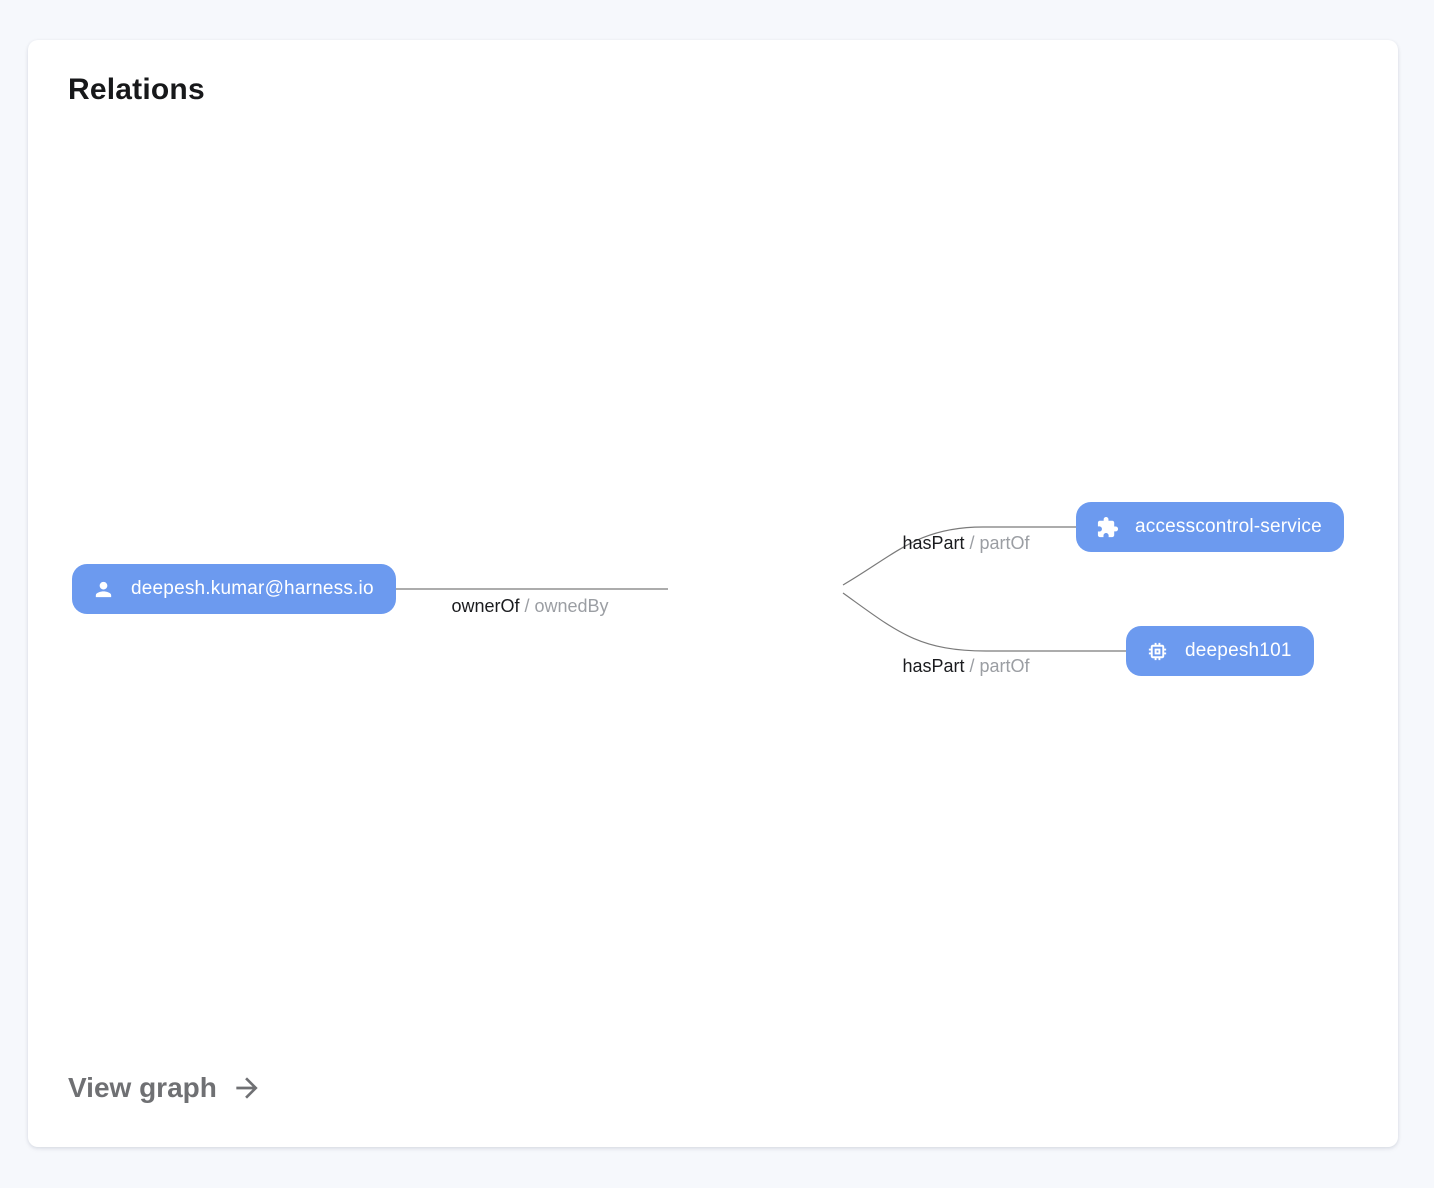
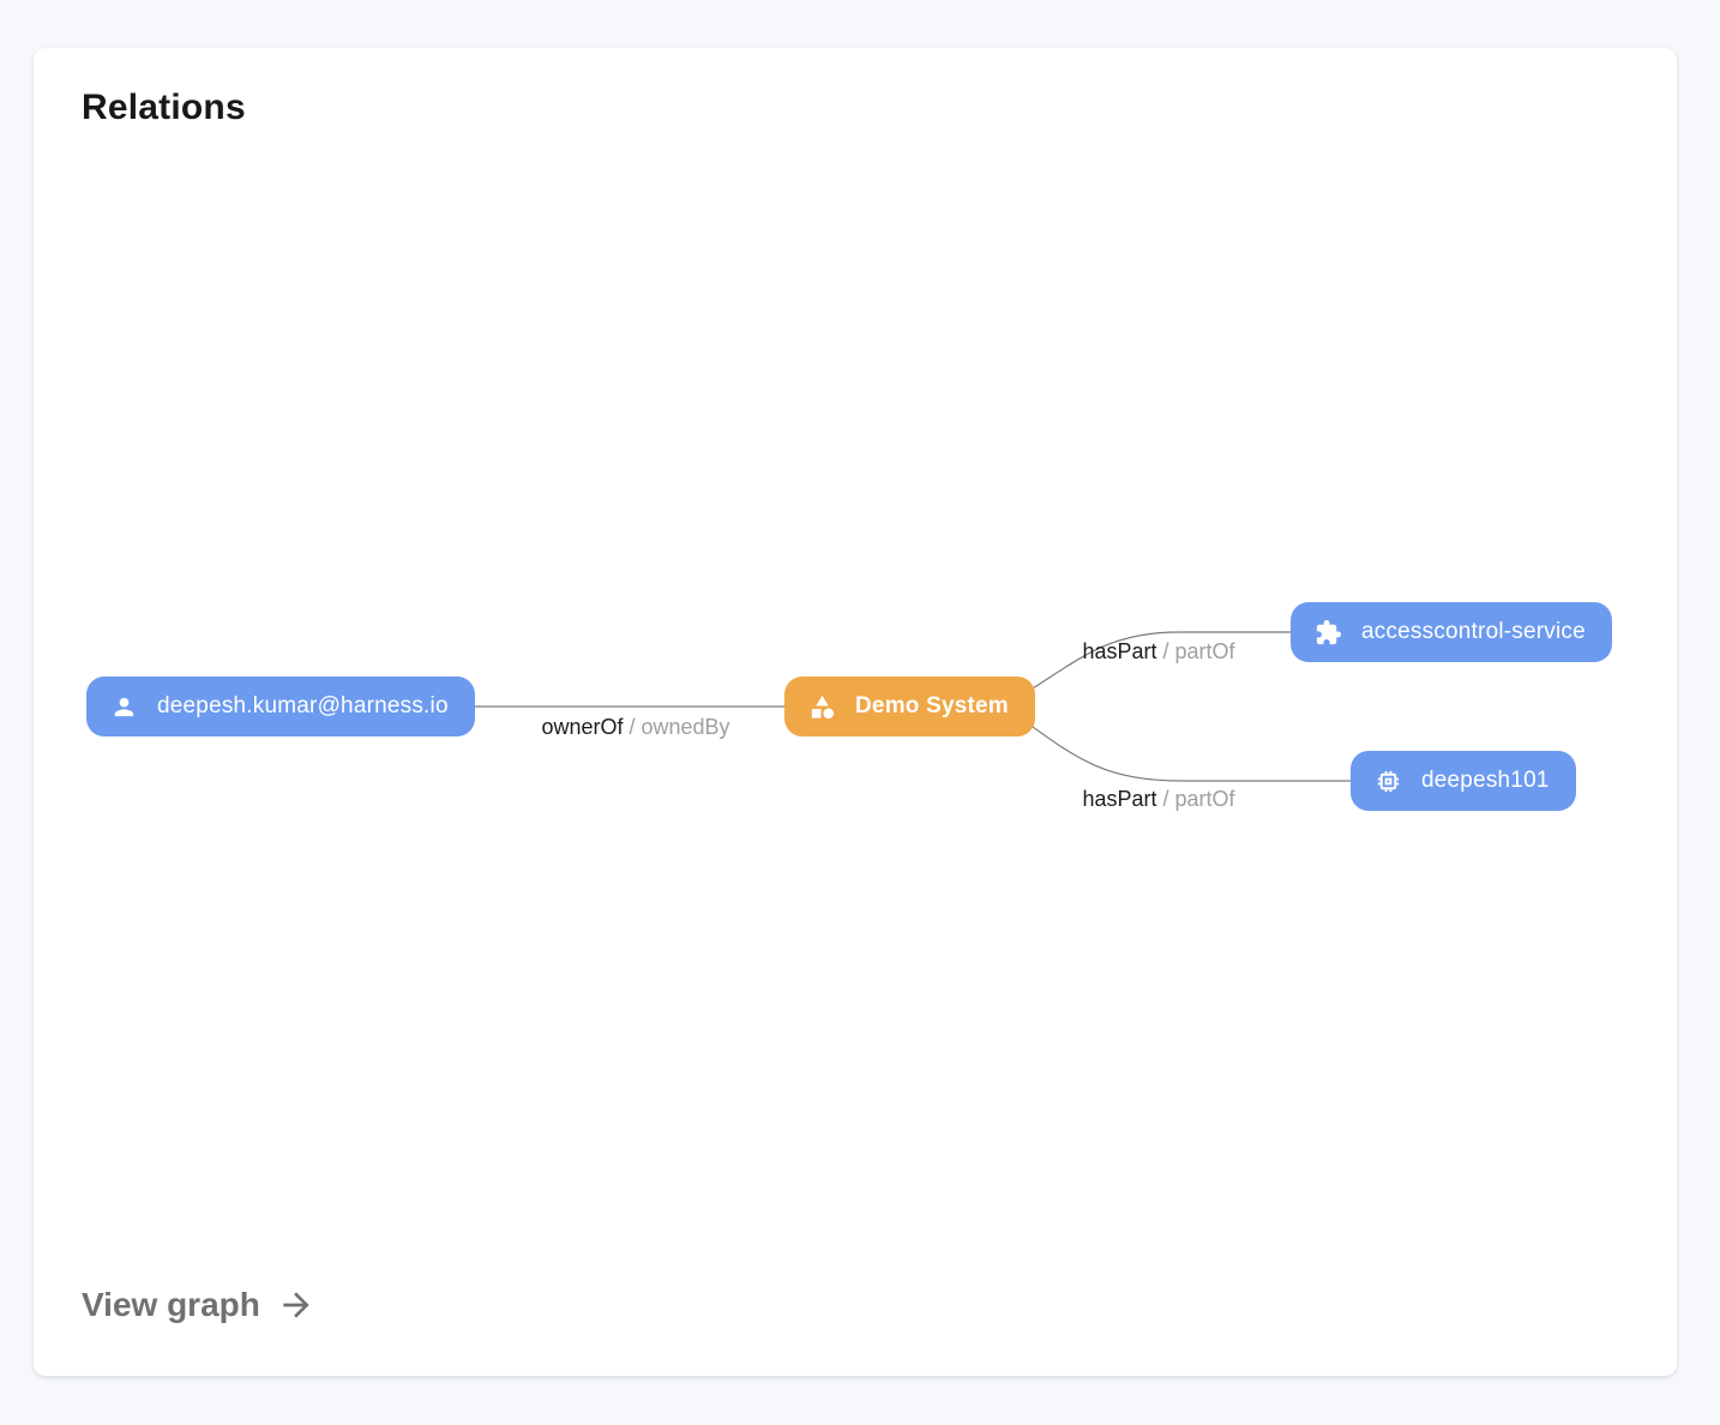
  Relations
  deepesh.kumar@harness.io
+ Demo System
  accesscontrol-service
  deepesh101
  ownerOf / ownedBy
  hasPart / partOf
  hasPart / partOf
  View graph
